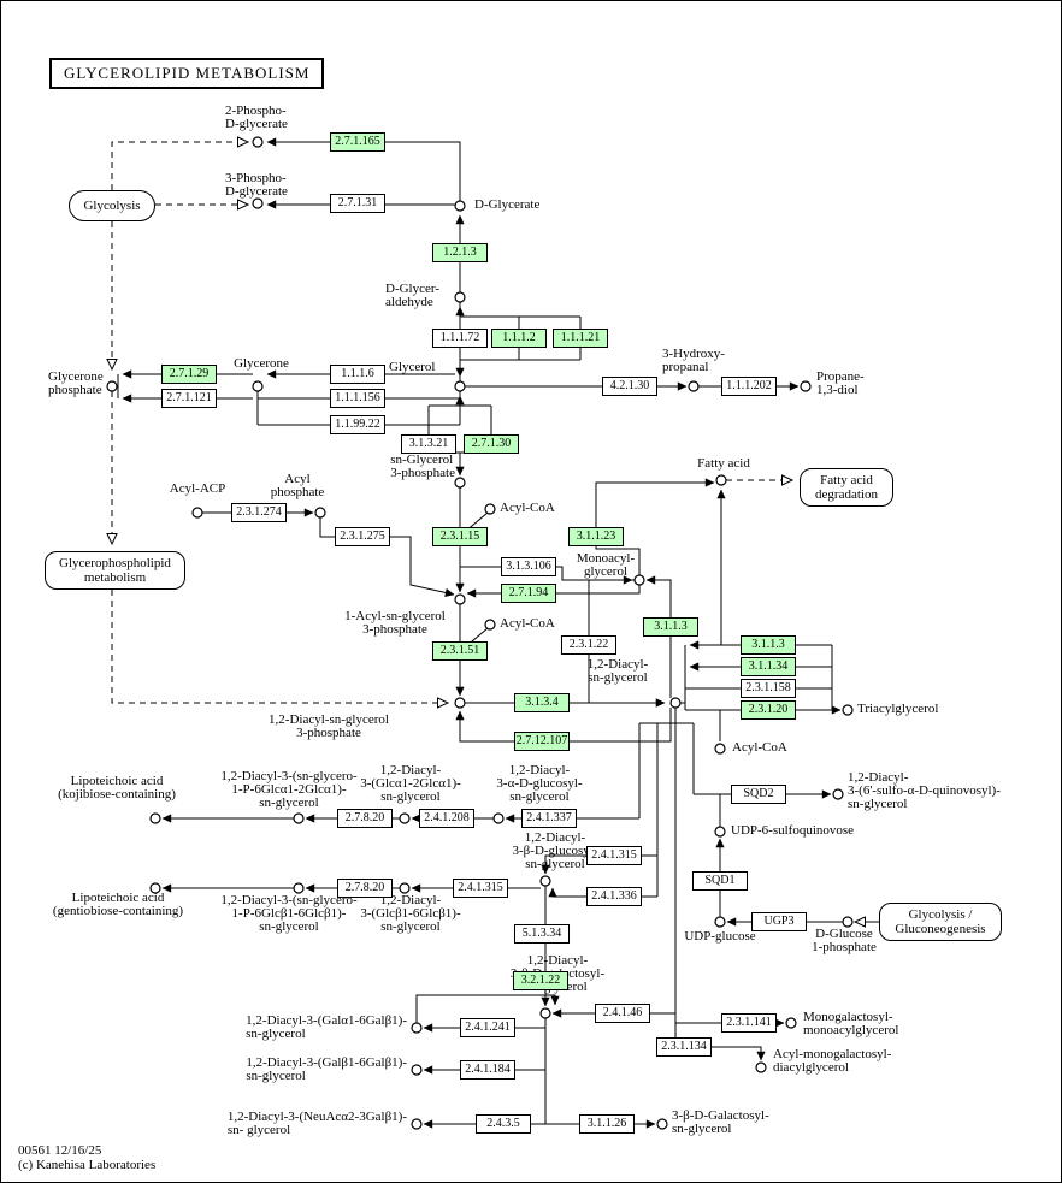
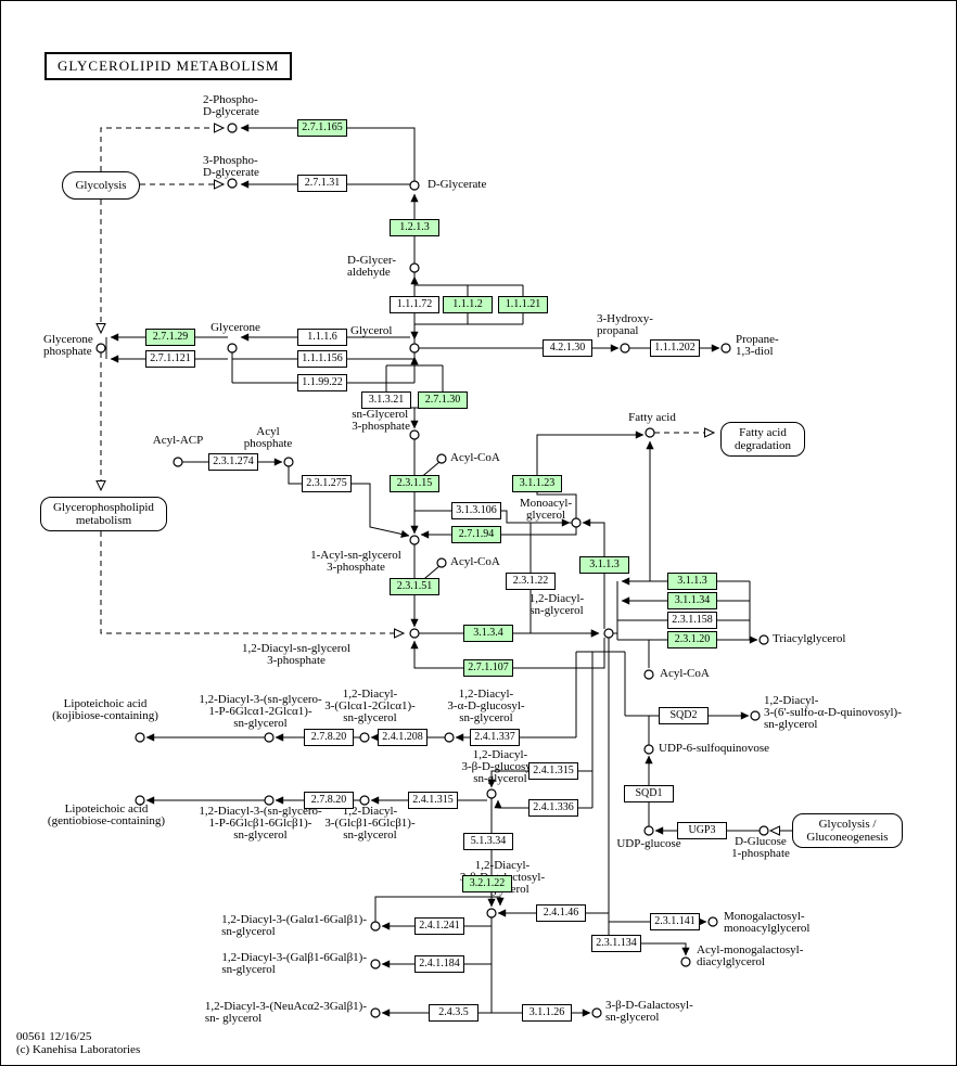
  GLYCEROLIPID METABOLISM
  00561 12/16/25
  (c) Kanehisa Laboratories
  2.7.1.165
  2.7.1.31
  1.2.1.3
  1.1.1.72
  1.1.1.2
  1.1.1.21
  2.7.1.29
  2.7.1.121
  1.1.1.6
  1.1.1.156
  1.1.99.22
  3.1.3.21
  2.7.1.30
  4.2.1.30
  1.1.1.202
  2.3.1.274
  2.3.1.275
  2.3.1.15
  3.1.1.23
  3.1.3.106
  2.7.1.94
  3.1.1.3
  2.3.1.22
  2.3.1.51
  3.1.1.3
  3.1.1.34
  2.3.1.158
  2.3.1.20
  3.1.3.4
- 2.7.12.107
+ 2.7.1.107
  SQD2
  2.7.8.20
  2.4.1.208
  2.4.1.337
  2.4.1.315
  2.4.1.336
  2.7.8.20
  2.4.1.315
  SQD1
  UGP3
  5.1.3.34
  3.2.1.22
  2.4.1.46
  2.3.1.141
  2.3.1.134
  2.4.1.241
  2.4.1.184
  2.4.3.5
  3.1.1.26
  2-Phospho-
  D-glycerate
  3-Phospho-
  D-glycerate
  D-Glycerate
  D-Glycer-
  aldehyde
  Glycerone
  Glycerone
  phosphate
  Glycerol
  3-Hydroxy-
  propanal
  Propane-
  1,3-diol
  Fatty acid
  Acyl-ACP
  Acyl
  phosphate
  sn-Glycerol
  3-phosphate
  Acyl-CoA
  Monoacyl-
  glycerol
  1-Acyl-sn-glycerol
  3-phosphate
  Acyl-CoA
  1,2-Diacyl-
  sn-glycerol
  Triacylglycerol
  1,2-Diacyl-sn-glycerol
  3-phosphate
  Acyl-CoA
  Lipoteichoic acid
  (kojibiose-containing)
  1,2-Diacyl-3-(sn-glycero-
  1-P-6Glcα1-2Glcα1)-
  sn-glycerol
  1,2-Diacyl-
  3-(Glcα1-2Glcα1)-
  sn-glycerol
  1,2-Diacyl-
  3-α-D-glucosyl-
  sn-glycerol
  1,2-Diacyl-
  3-(6'-sulfo-α-D-quinovosyl)-
  sn-glycerol
  UDP-6-sulfoquinovose
  1,2-Diacyl-
  3-β-D-glucos
  sn-glycerol
  Lipoteichoic acid
  (gentiobiose-containing)
  1,2-Diacyl-3-(sn-glycero-
  1-P-6Glcβ1-6Glcβ1)-
  sn-glycerol
  1,2-Diacyl-
  3-(Glcβ1-6Glcβ1)-
  sn-glycerol
  UDP-glucose
  D-Glucose
  1-phosphate
  1,2-Diacyl-
  1,2-Diacyl-3-(Galα1-6Galβ1)-
  sn-glycerol
  1,2-Diacyl-3-(Galβ1-6Galβ1)-
  sn-glycerol
  Monogalactosyl-
  monoacylglycerol
  Acyl-monogalactosyl-
  diacylglycerol
  1,2-Diacyl-3-(NeuAcα2-3Galβ1)-
  sn- glycerol
  3-β-D-Galactosyl-
  sn-glycerol
  Glycolysis
  Glycerophospholipid
  metabolism
  Fatty acid
  degradation
  Glycolysis /
  Gluconeogenesis
